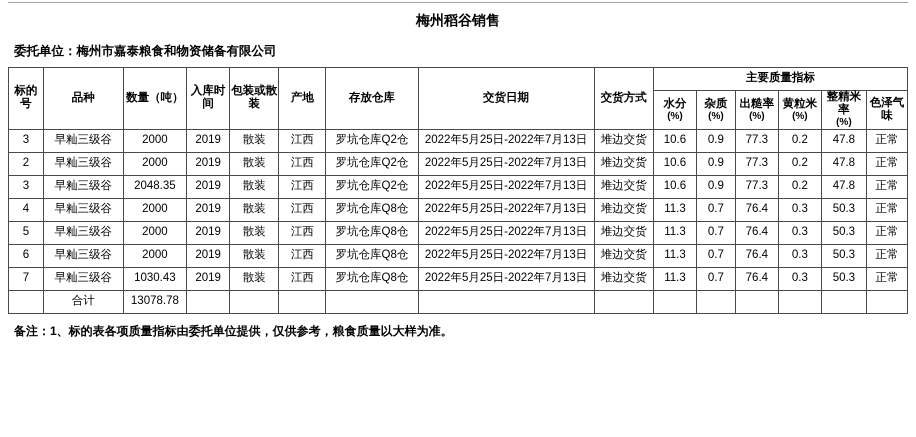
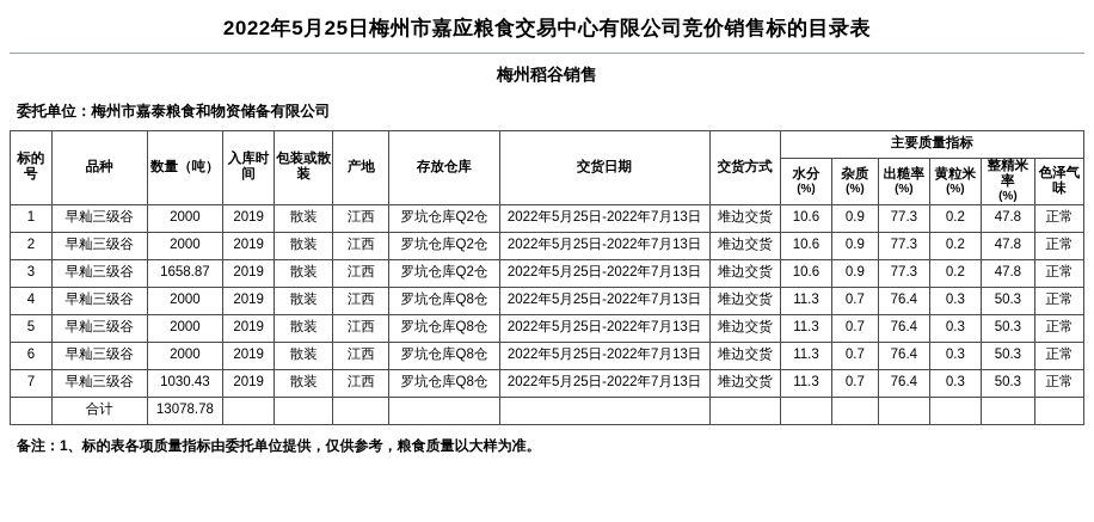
+ 2022年5月25日梅州市嘉应粮食交易中心有限公司竞价销售标的目录表
  梅州稻谷销售
  委托单位：梅州市嘉泰粮食和物资储备有限公司
  标的号	品种	数量（吨）	入库时间	包装或散装	产地	存放仓库	交货日期	交货方式	主要质量指标
  水分 (%)	杂质 (%)	出糙率 (%)	黄粒米 (%)	整精米率 (%)	色泽气味
- 3	早籼三级谷	2000	2019	散装	江西	罗坑仓库Q2仓	2022年5月25日-2022年7月13日	堆边交货	10.6	0.9	77.3	0.2	47.8	正常
+ 1	早籼三级谷	2000	2019	散装	江西	罗坑仓库Q2仓	2022年5月25日-2022年7月13日	堆边交货	10.6	0.9	77.3	0.2	47.8	正常
  2	早籼三级谷	2000	2019	散装	江西	罗坑仓库Q2仓	2022年5月25日-2022年7月13日	堆边交货	10.6	0.9	77.3	0.2	47.8	正常
- 3	早籼三级谷	2048.35	2019	散装	江西	罗坑仓库Q2仓	2022年5月25日-2022年7月13日	堆边交货	10.6	0.9	77.3	0.2	47.8	正常
+ 3	早籼三级谷	1658.87	2019	散装	江西	罗坑仓库Q2仓	2022年5月25日-2022年7月13日	堆边交货	10.6	0.9	77.3	0.2	47.8	正常
  4	早籼三级谷	2000	2019	散装	江西	罗坑仓库Q8仓	2022年5月25日-2022年7月13日	堆边交货	11.3	0.7	76.4	0.3	50.3	正常
  5	早籼三级谷	2000	2019	散装	江西	罗坑仓库Q8仓	2022年5月25日-2022年7月13日	堆边交货	11.3	0.7	76.4	0.3	50.3	正常
  6	早籼三级谷	2000	2019	散装	江西	罗坑仓库Q8仓	2022年5月25日-2022年7月13日	堆边交货	11.3	0.7	76.4	0.3	50.3	正常
  7	早籼三级谷	1030.43	2019	散装	江西	罗坑仓库Q8仓	2022年5月25日-2022年7月13日	堆边交货	11.3	0.7	76.4	0.3	50.3	正常
  	合计	13078.78
  备注：1、标的表各项质量指标由委托单位提供，仅供参考，粮食质量以大样为准。
